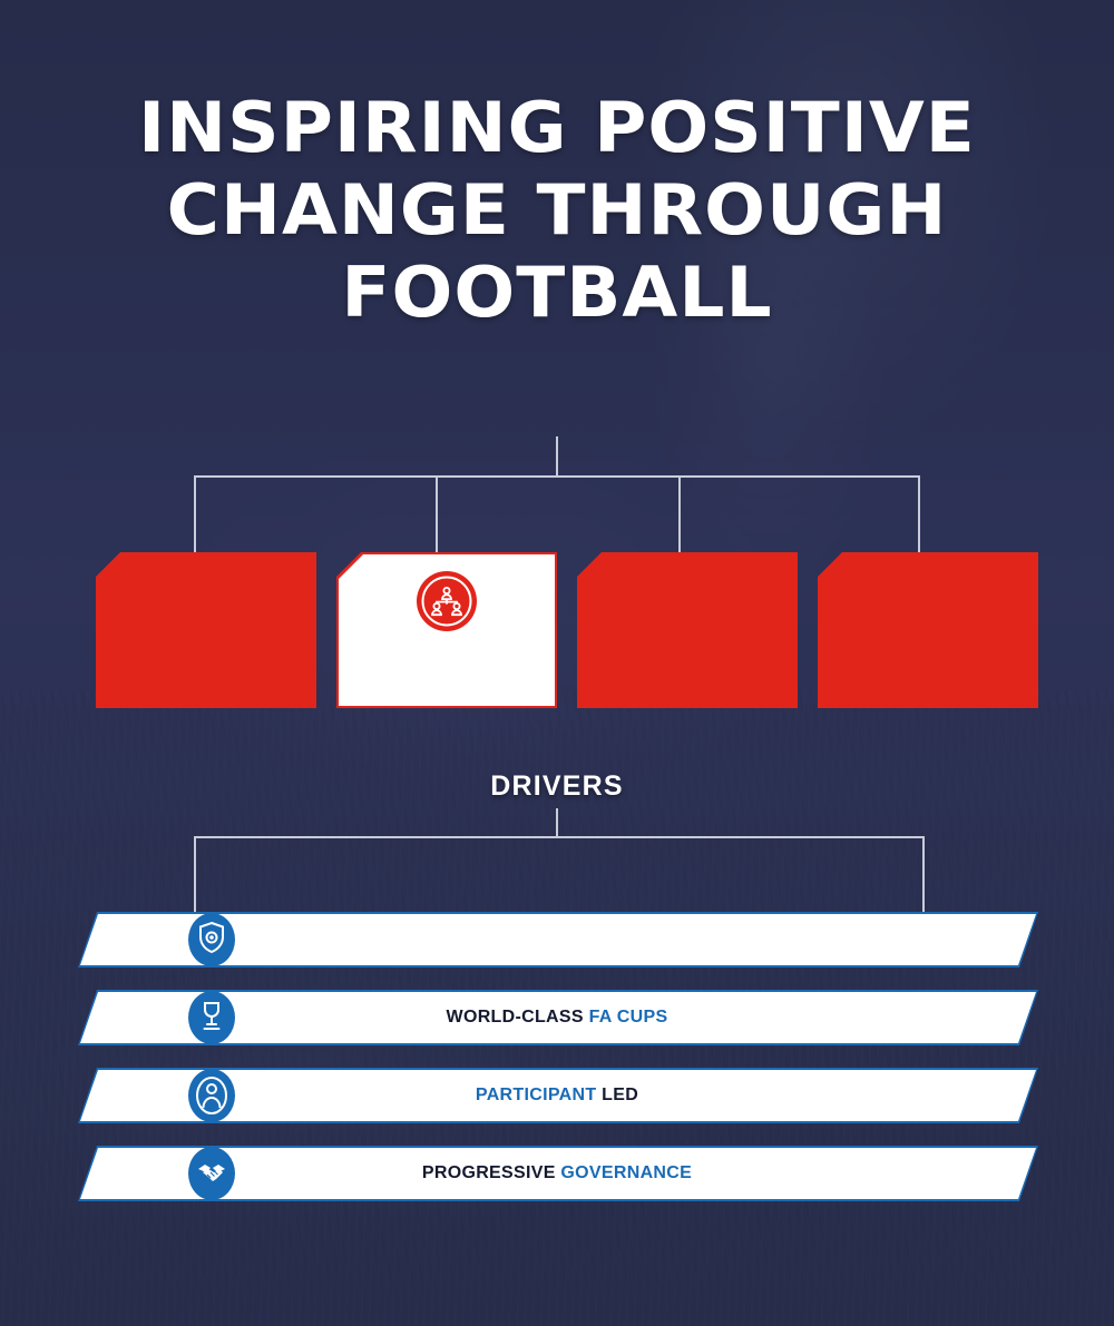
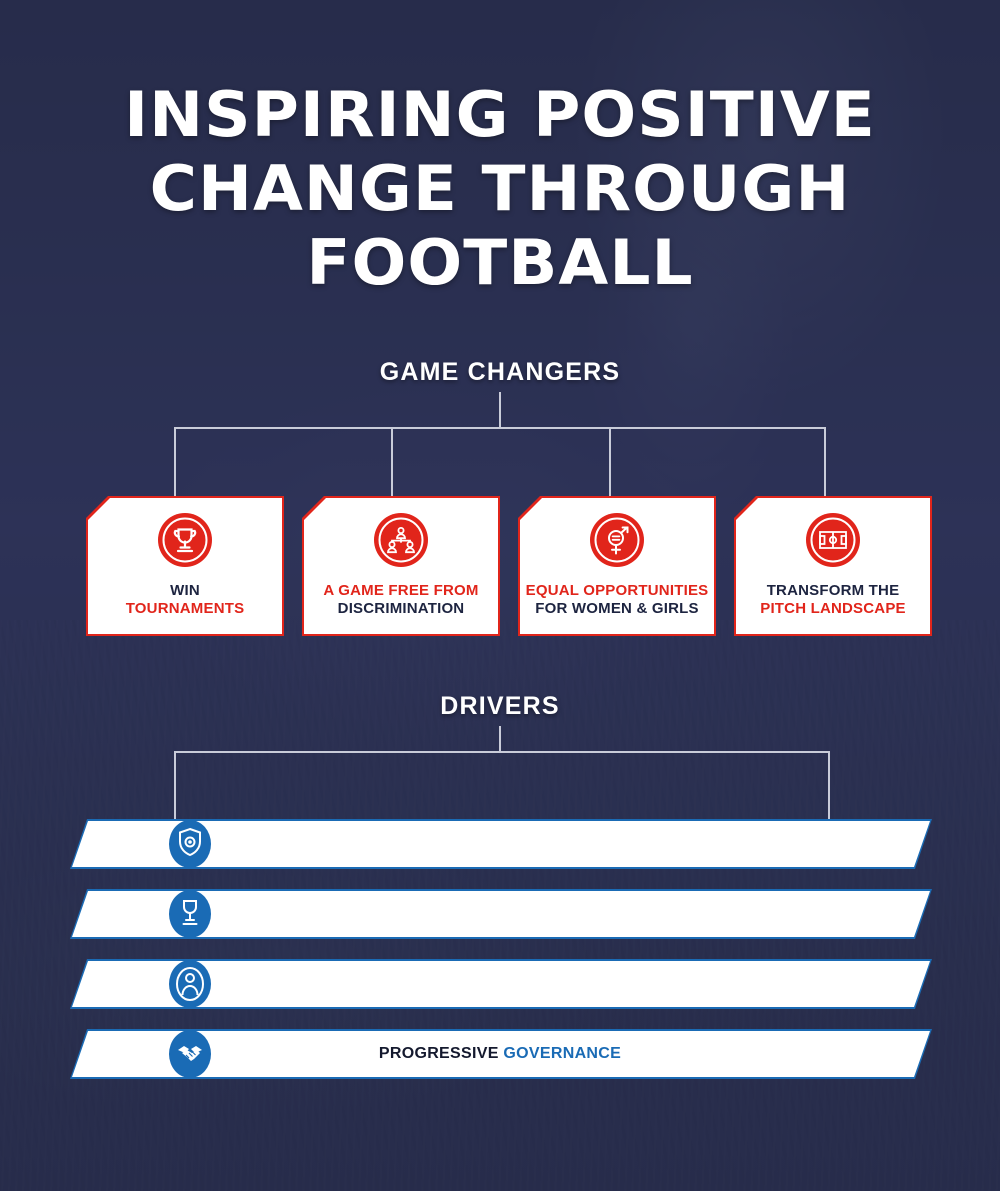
  INSPIRING POSITIVE
  CHANGE THROUGH
  FOOTBALL
+ GAME CHANGERS
+ WIN
+ TOURNAMENTS
+ A GAME FREE FROM
+ DISCRIMINATION
+ EQUAL OPPORTUNITIES
+ FOR WOMEN & GIRLS
+ TRANSFORM THE
+ PITCH LANDSCAPE
  DRIVERS
- WORLD-CLASS FA CUPS
- PARTICIPANT LED
  PROGRESSIVE GOVERNANCE
